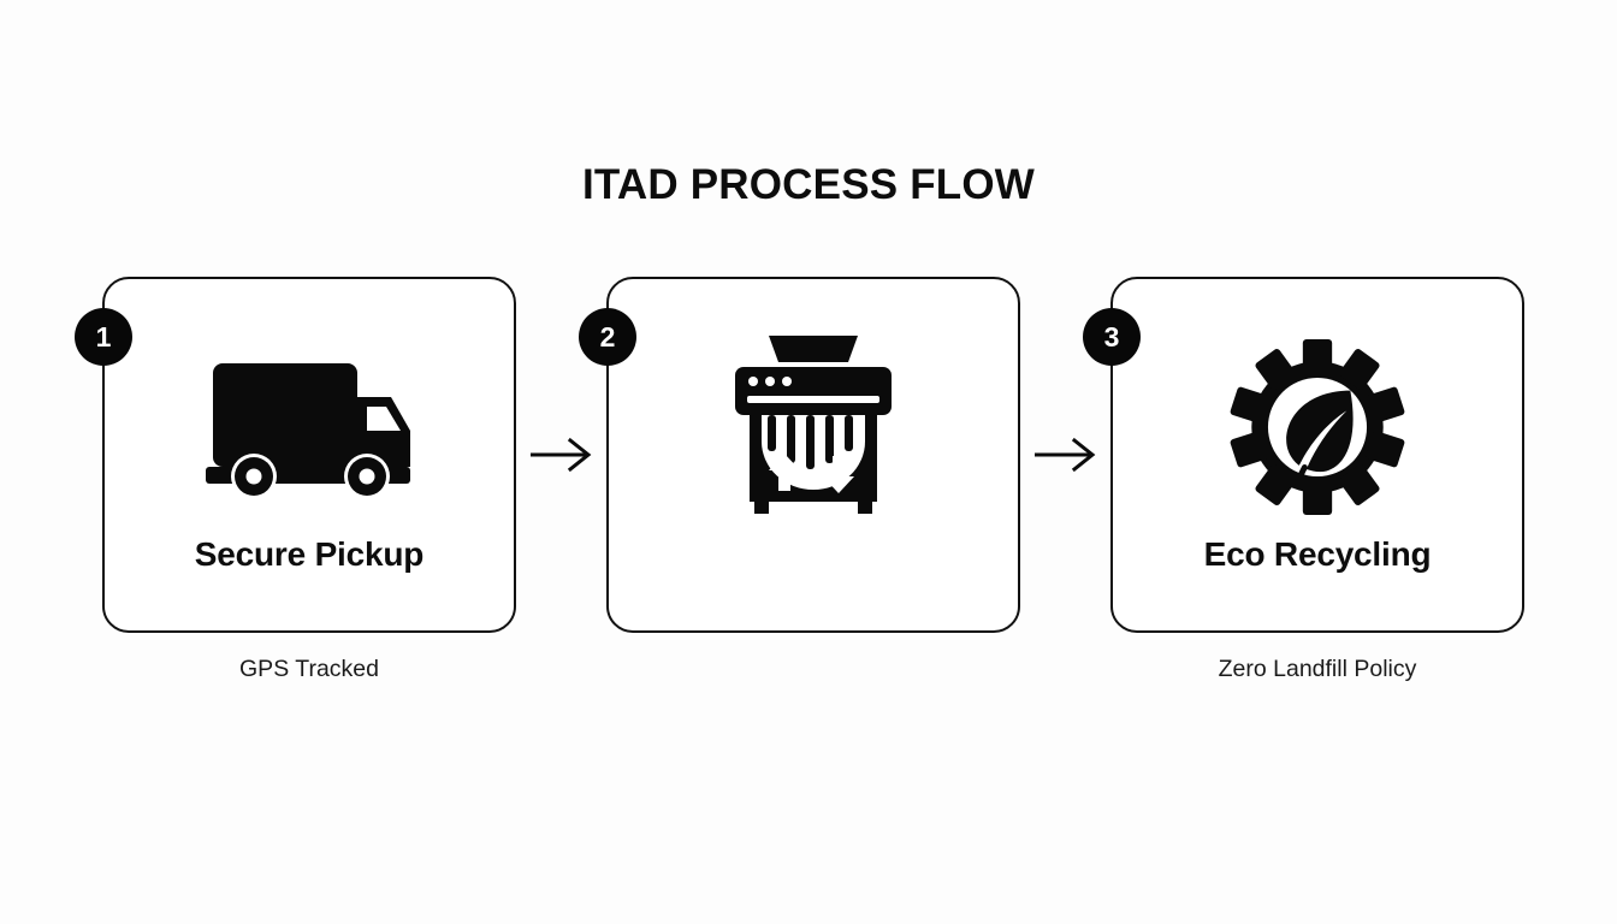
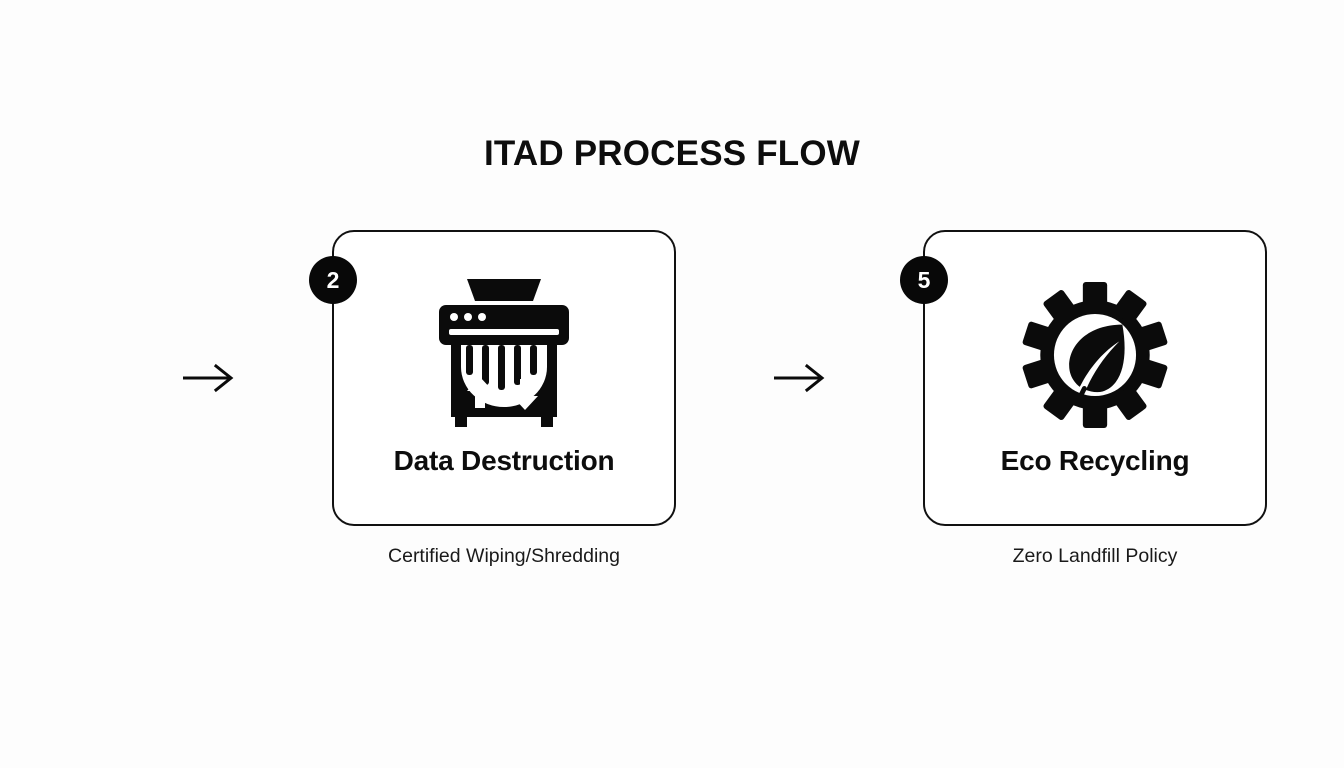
  ITAD PROCESS FLOW
- 1
- Secure Pickup
- GPS Tracked
  2
+ Data Destruction
+ Certified Wiping/Shredding
- 3
+ 5
  Eco Recycling
  Zero Landfill Policy
